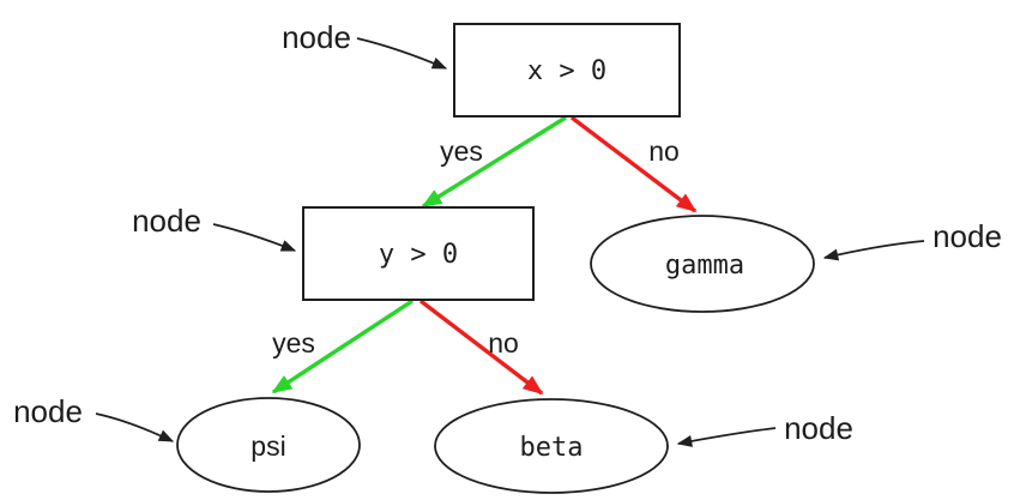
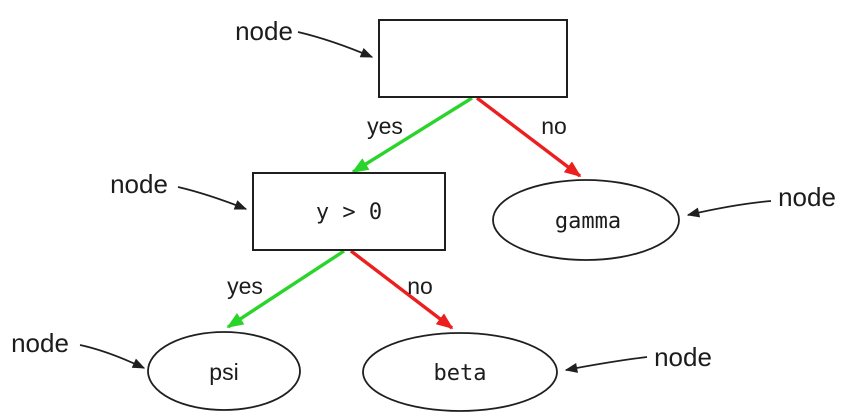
  yes
  no
  yes
  no
- x > 0
  y > 0
  gamma
  psi
  beta
  node
  node
  node
  node
  node
